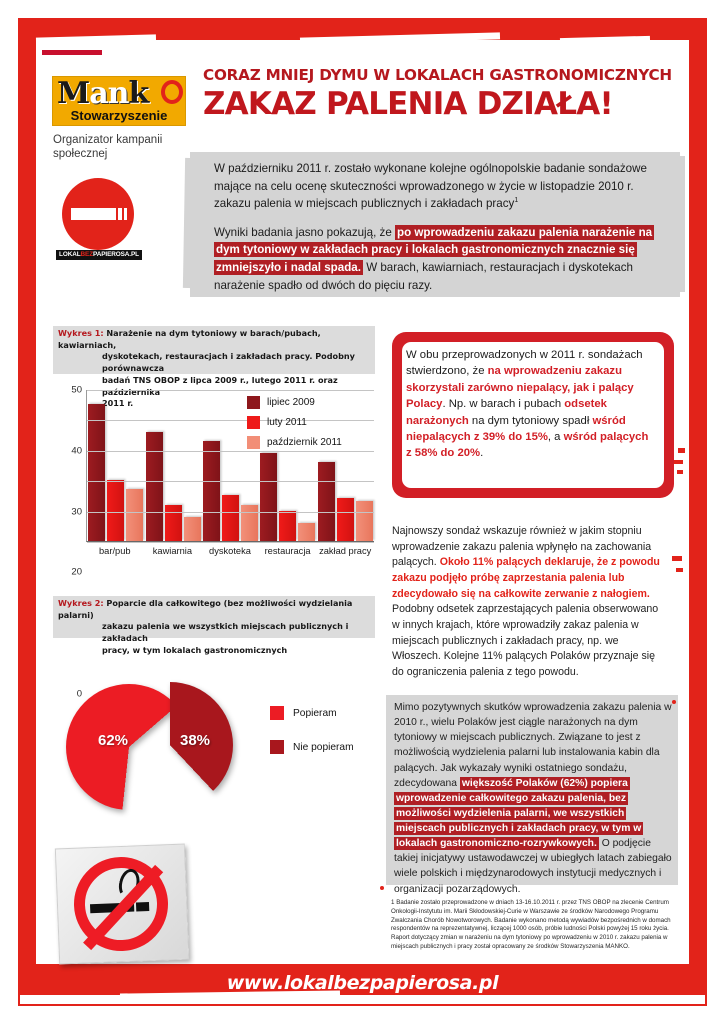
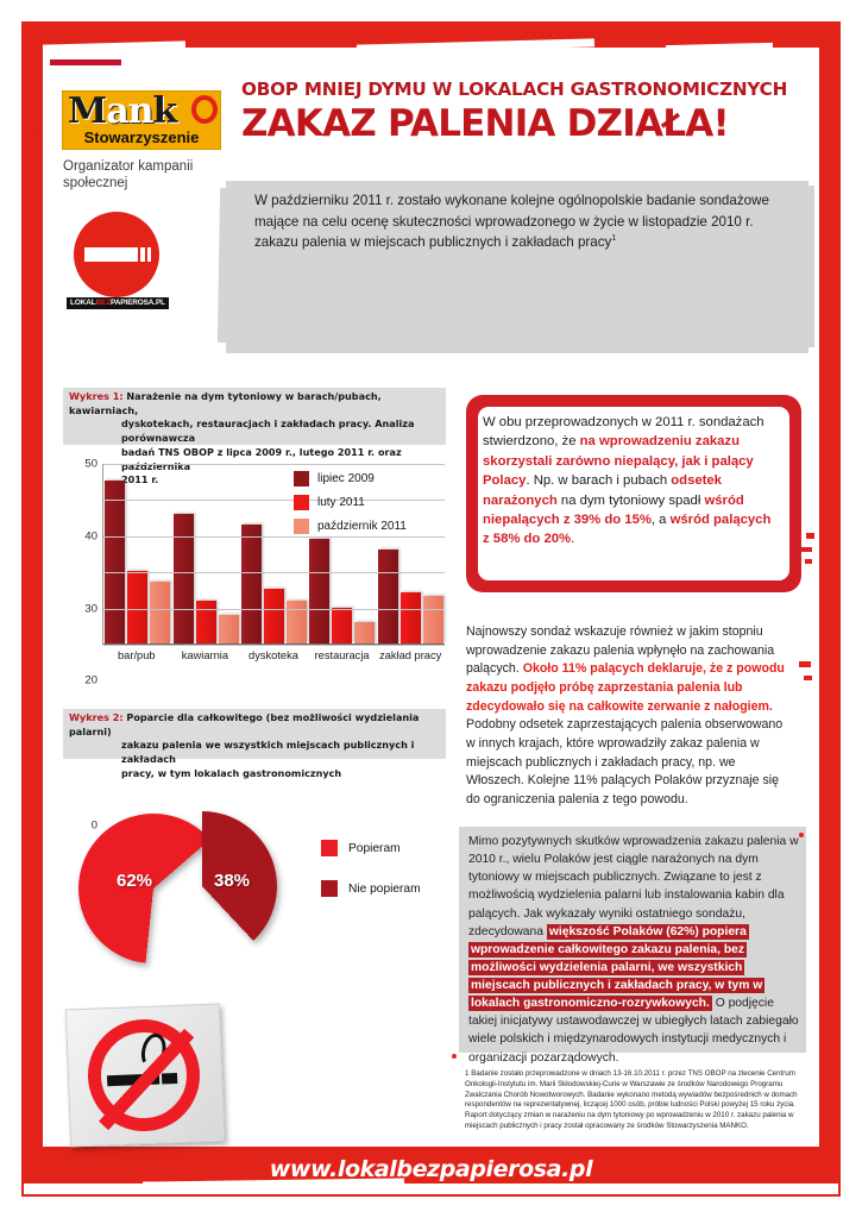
  Mank
  Stowarzyszenie
  Organizator kampanii społecznej
- CORAZ MNIEJ DYMU W LOKALACH GASTRONOMICZNYCH
+ OBOP MNIEJ DYMU W LOKALACH GASTRONOMICZNYCH
  ZAKAZ PALENIA DZIAŁA!
  W październiku 2011 r. zostało wykonane kolejne ogólnopolskie badanie sondażowe mające na celu ocenę skuteczności wprowadzonego w życie w listopadzie 2010 r. zakazu palenia w miejscach publicznych i zakładach pracy
- Wyniki badania jasno pokazują, że po wprowadzeniu zakazu palenia narażenie na dym tytoniowy w zakładach pracy i lokalach gastronomicznych znacznie się zmniejszyło i nadal spada. W barach, kawiarniach, restauracjach i dyskotekach narażenie spadło od dwóch do pięciu razy.
  Wykres 1: Narażenie na dym tytoniowy w barach/pubach, kawiarniach,
- dyskotekach, restauracjach i zakładach pracy. Podobny porównawcza
+ dyskotekach, restauracjach i zakładach pracy. Analiza porównawcza
  badań TNS OBOP z lipca 2009 r., lutego 2011 r. oraz października
  011 r.
  0
  20
  30
  40
  50
  bar/pub
  kawiarnia
  dyskoteka
  restauracja
  zakład pracy
  lipiec 2009
  luty 2011
  październik 2011
  Wykres 2: Poparcie dla całkowitego (bez możliwości wydzielania palarni)
  zakazu palenia we wszystkich miejscach publicznych i zakładach
  pracy, w tym lokalach gastronomicznych
  62%
  38%
  Popieram
  Nie popieram
  W obu przeprowadzonych w 2011 r. sondażach stwierdzono, że na wprowadzeniu zakazu skorzystali zarówno niepalący, jak i palący Polacy. Np. w barach i pubach odsetek narażonych na dym tytoniowy spadł wśród niepalących z 39% do 15%, a wśród palących z 58% do 20%.
  Najnowszy sondaż wskazuje również w jakim stopniu wprowadzenie zakazu palenia wpłynęło na zachowania palących. Około 11% palących deklaruje, że z powodu zakazu podjęło próbę zaprzestania palenia lub zdecydowało się na całkowite zerwanie z nałogiem. Podobny odsetek zaprzestających palenia obserwowano w innych krajach, które wprowadziły zakaz palenia w miejscach publicznych i zakładach pracy, np. we Włoszech. Kolejne 11% palących Polaków przyznaje się do ograniczenia palenia z tego powodu.
  Mimo pozytywnych skutków wprowadzenia zakazu palenia w 2010 r., wielu Polaków jest ciągle narażonych na dym tytoniowy w miejscach publicznych. Związane to jest z możliwością wydzielenia palarni lub instalowania kabin dla palących. Jak wykazały wyniki ostatniego sondażu, zdecydowana większość Polaków (62%) popiera wprowadzenie całkowitego zakazu palenia, bez możliwości wydzielenia palarni, we wszystkich miejscach publicznych i zakładach pracy, w tym w lokalach gastronomiczno-rozrywkowych. O podjęcie takiej inicjatywy ustawodawczej w ubiegłych latach zabiegało wiele polskich i międzynarodowych instytucji medycznych i organizacji pozarządowych.
  www.lokalbezpapierosa.pl
